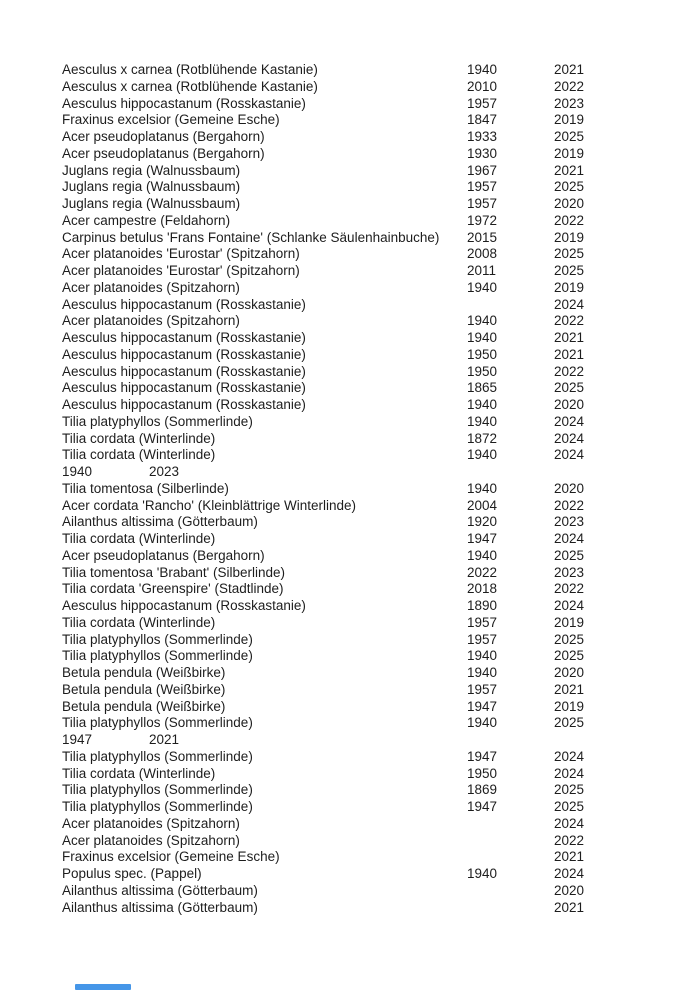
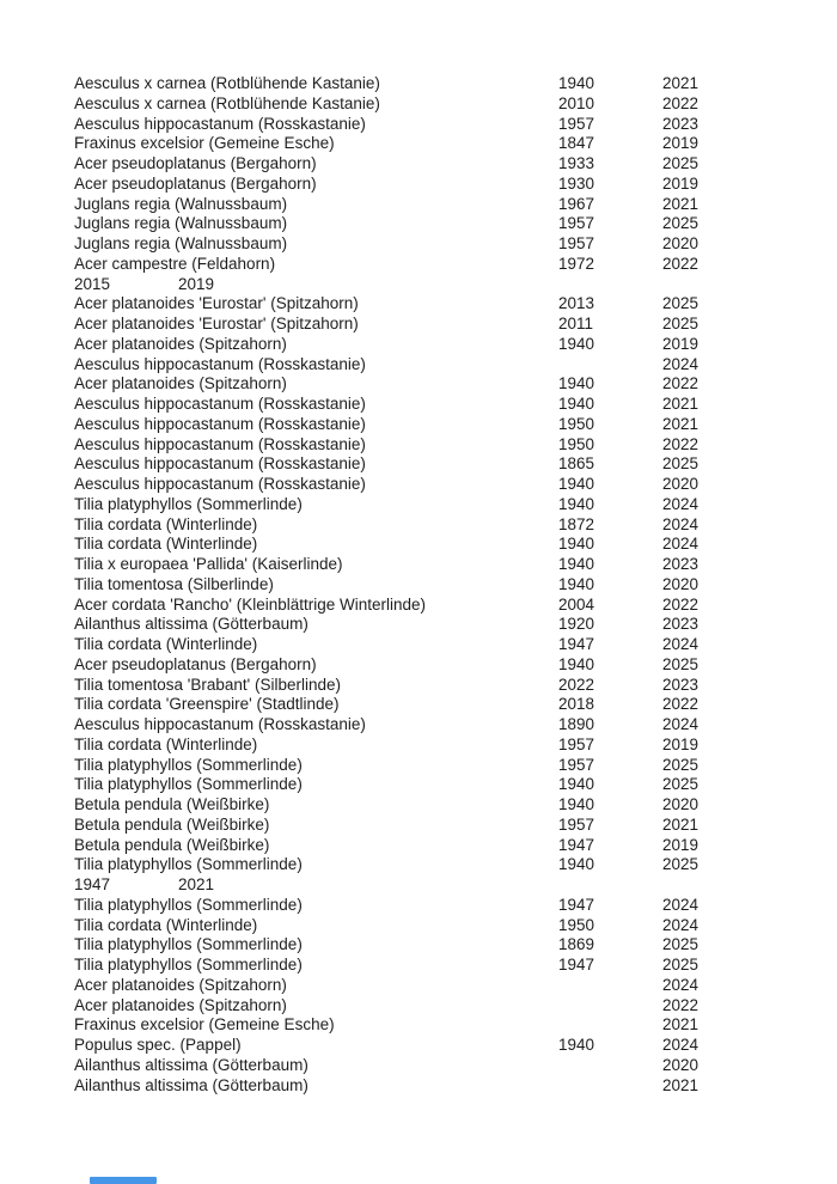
  Aesculus x carnea (Rotblühende Kastanie)
  1940
  2021
  Aesculus x carnea (Rotblühende Kastanie)
  2010
  2022
  Aesculus hippocastanum (Rosskastanie)
  1957
  2023
  Fraxinus excelsior (Gemeine Esche)
  1847
  2019
  Acer pseudoplatanus (Bergahorn)
  1933
  2025
  Acer pseudoplatanus (Bergahorn)
  1930
  2019
  Juglans regia (Walnussbaum)
  1967
  2021
  Juglans regia (Walnussbaum)
  1957
  2025
  Juglans regia (Walnussbaum)
  1957
  2020
  Acer campestre (Feldahorn)
  1972
  2022
- Carpinus betulus 'Frans Fontaine' (Schlanke Säulenhainbuche)
  2015
  2019
  Acer platanoides 'Eurostar' (Spitzahorn)
- 2008
+ 2013
  2025
  Acer platanoides 'Eurostar' (Spitzahorn)
  2011
  2025
  Acer platanoides (Spitzahorn)
  1940
  2019
  Aesculus hippocastanum (Rosskastanie)
  2024
  Acer platanoides (Spitzahorn)
  1940
  2022
  Aesculus hippocastanum (Rosskastanie)
  1940
  2021
  Aesculus hippocastanum (Rosskastanie)
  1950
  2021
  Aesculus hippocastanum (Rosskastanie)
  1950
  2022
  Aesculus hippocastanum (Rosskastanie)
  1865
  2025
  Aesculus hippocastanum (Rosskastanie)
  1940
  2020
  Tilia platyphyllos (Sommerlinde)
  1940
  2024
  Tilia cordata (Winterlinde)
  1872
  2024
  Tilia cordata (Winterlinde)
  1940
  2024
+ Tilia x europaea 'Pallida' (Kaiserlinde)
  1940
  2023
  Tilia tomentosa (Silberlinde)
  1940
  2020
  Acer cordata 'Rancho' (Kleinblättrige Winterlinde)
  2004
  2022
  Ailanthus altissima (Götterbaum)
  1920
  2023
  Tilia cordata (Winterlinde)
  1947
  2024
  Acer pseudoplatanus (Bergahorn)
  1940
  2025
  Tilia tomentosa 'Brabant' (Silberlinde)
  2022
  2023
  Tilia cordata 'Greenspire' (Stadtlinde)
  2018
  2022
  Aesculus hippocastanum (Rosskastanie)
  1890
  2024
  Tilia cordata (Winterlinde)
  1957
  2019
  Tilia platyphyllos (Sommerlinde)
  1957
  2025
  Tilia platyphyllos (Sommerlinde)
  1940
  2025
  Betula pendula (Weißbirke)
  1940
  2020
  Betula pendula (Weißbirke)
  1957
  2021
  Betula pendula (Weißbirke)
  1947
  2019
  Tilia platyphyllos (Sommerlinde)
  1940
  2025
  1947
  2021
  Tilia platyphyllos (Sommerlinde)
  1947
  2024
  Tilia cordata (Winterlinde)
  1950
  2024
  Tilia platyphyllos (Sommerlinde)
  1869
  2025
  Tilia platyphyllos (Sommerlinde)
  1947
  2025
  Acer platanoides (Spitzahorn)
  2024
  Acer platanoides (Spitzahorn)
  2022
  Fraxinus excelsior (Gemeine Esche)
  2021
  Populus spec. (Pappel)
  1940
  2024
  Ailanthus altissima (Götterbaum)
  2020
  Ailanthus altissima (Götterbaum)
  2021
